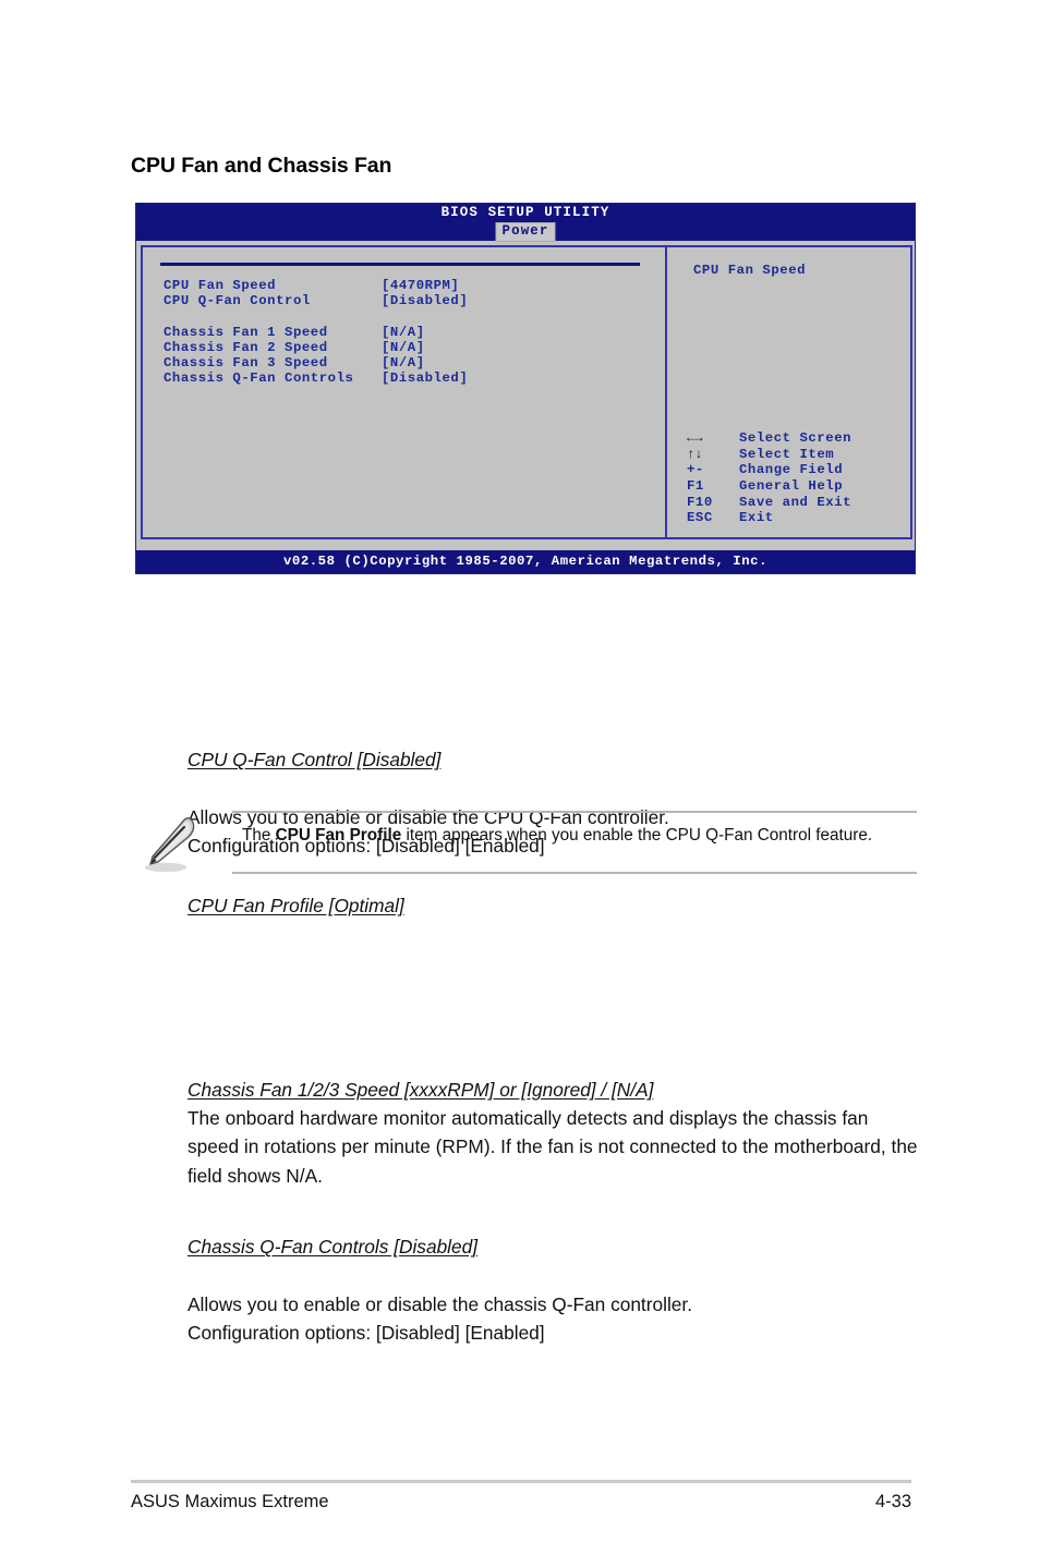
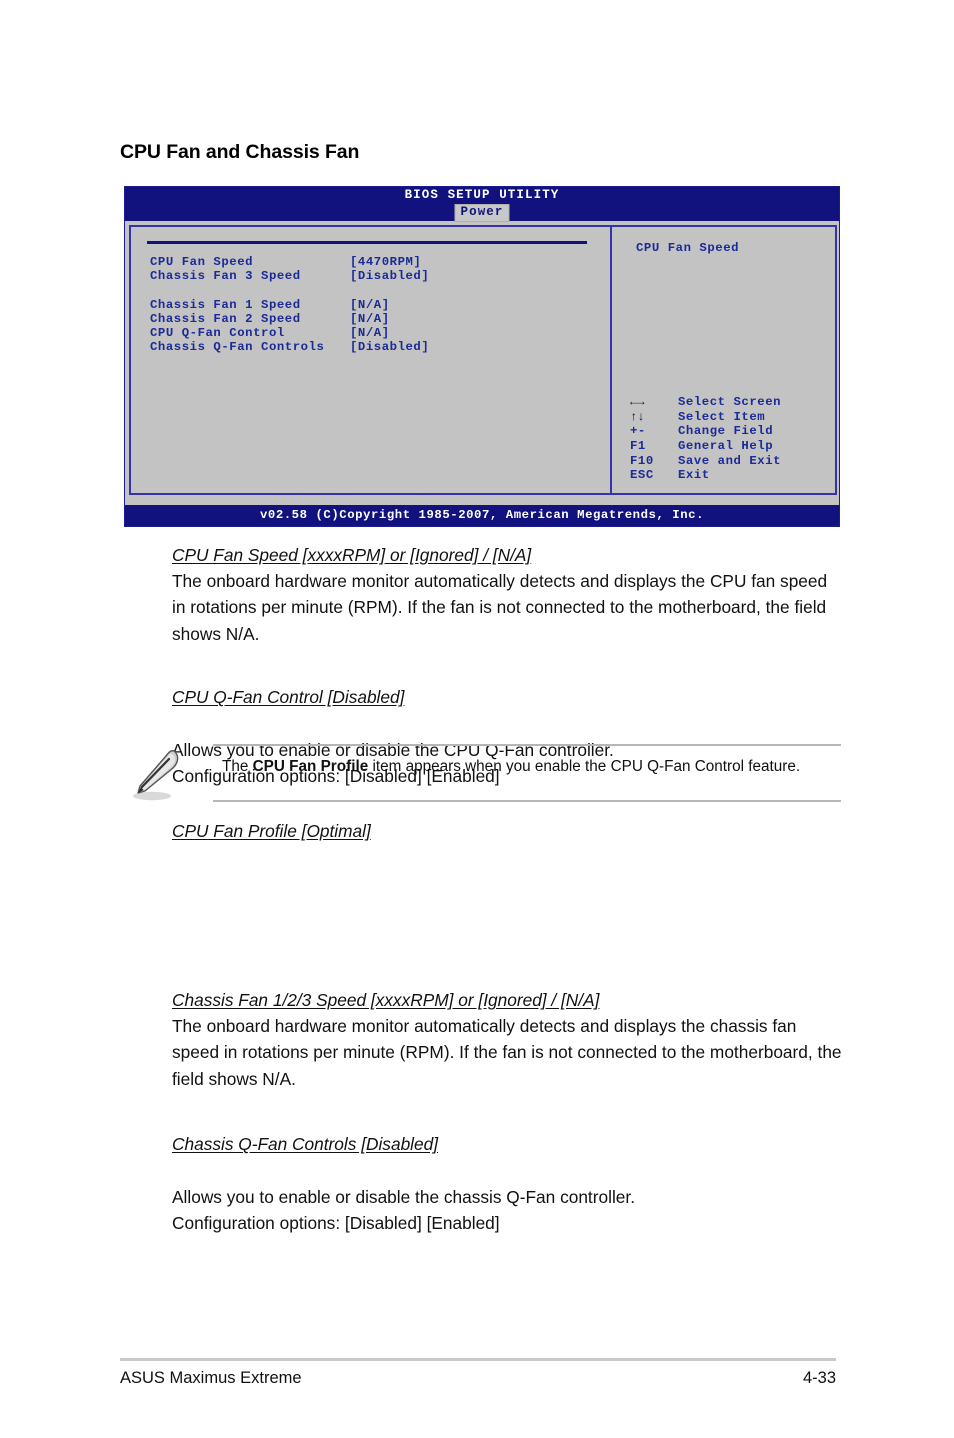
  CPU Fan and Chassis Fan
  BIOS SETUP UTILITY
  Power
  CPU Fan Speed
  [4470RPM]
- CPU Q-Fan Control
+ Chassis Fan 3 Speed
  [Disabled]
  Chassis Fan 1 Speed
  [N/A]
  Chassis Fan 2 Speed
  [N/A]
- Chassis Fan 3 Speed
+ CPU Q-Fan Control
  [N/A]
  Chassis Q-Fan Controls
  [Disabled]
  CPU Fan Speed
  ←→
  Select Screen
  ↑↓
  Select Item
  +-
  Change Field
  F1
  General Help
  F10
  Save and Exit
  ESC
  Exit
  v02.58 (C)Copyright 1985-2007, American Megatrends, Inc.
+ CPU Fan Speed [xxxxRPM] or [Ignored] / [N/A]
+ The onboard hardware monitor automatically detects and displays the CPU fan speed in rotations per minute (RPM). If the fan is not connected to the motherboard, the field shows N/A.
  CPU Q-Fan Control [Disabled]
  Allows you to enable or disable the CPU Q-Fan controller.
  Configuration options: [Disabled] [Enabled]
  The CPU Fan Profile item appears when you enable the CPU Q-Fan Control feature.
  CPU Fan Profile [Optimal]
  Chassis Fan 1/2/3 Speed [xxxxRPM] or [Ignored] / [N/A]
  The onboard hardware monitor automatically detects and displays the chassis fan speed in rotations per minute (RPM). If the fan is not connected to the motherboard, the field shows N/A.
  Chassis Q-Fan Controls [Disabled]
  Allows you to enable or disable the chassis Q-Fan controller.
  Configuration options: [Disabled] [Enabled]
  ASUS Maximus Extreme
  4-33
